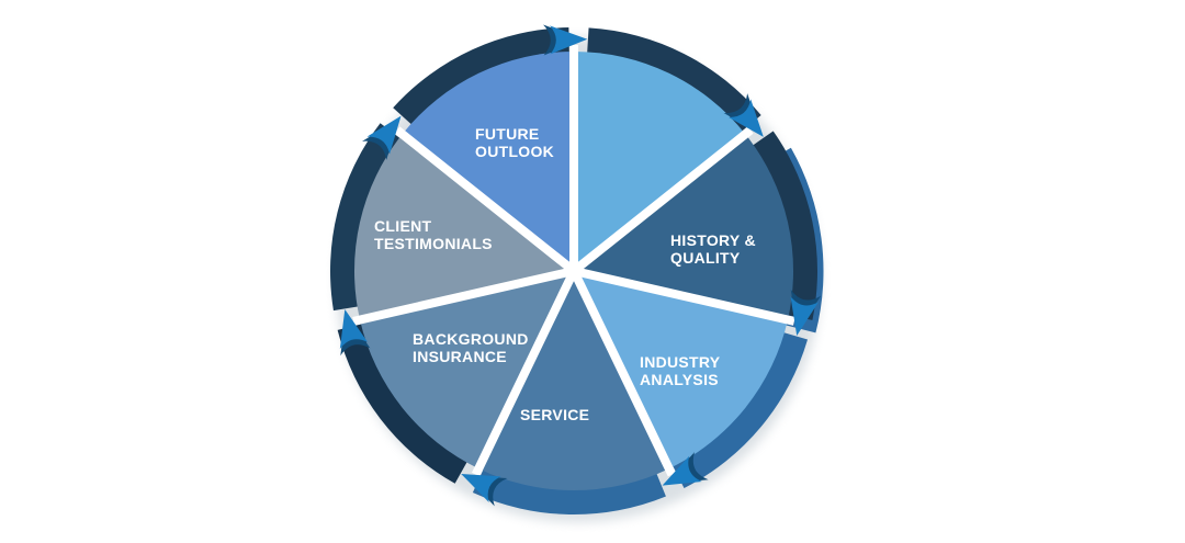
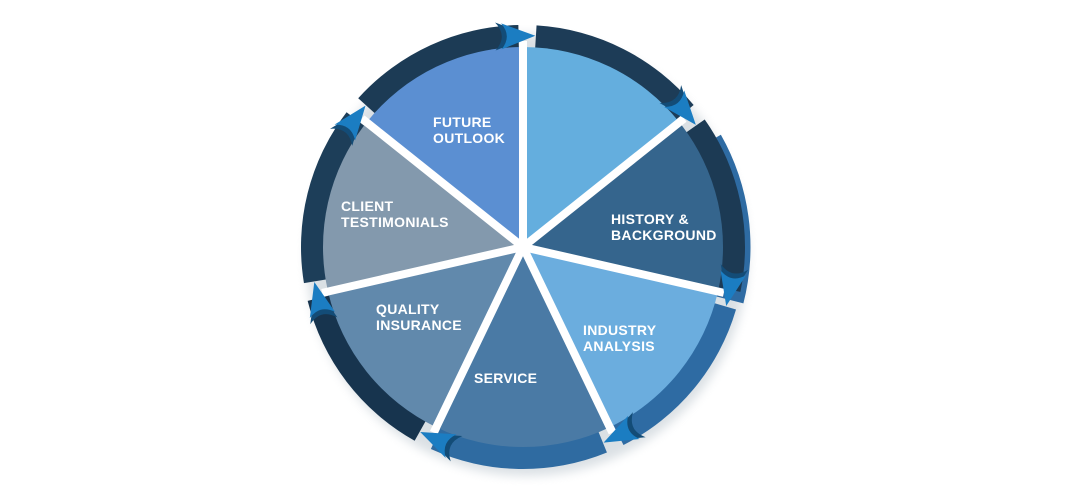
  HISTORY &
- QUALITY
+ BACKGROUND
  INDUSTRY
  ANALYSIS
  SERVICE
- BACKGROUND
+ QUALITY
  INSURANCE
  CLIENT
  TESTIMONIALS
  FUTURE
  OUTLOOK
